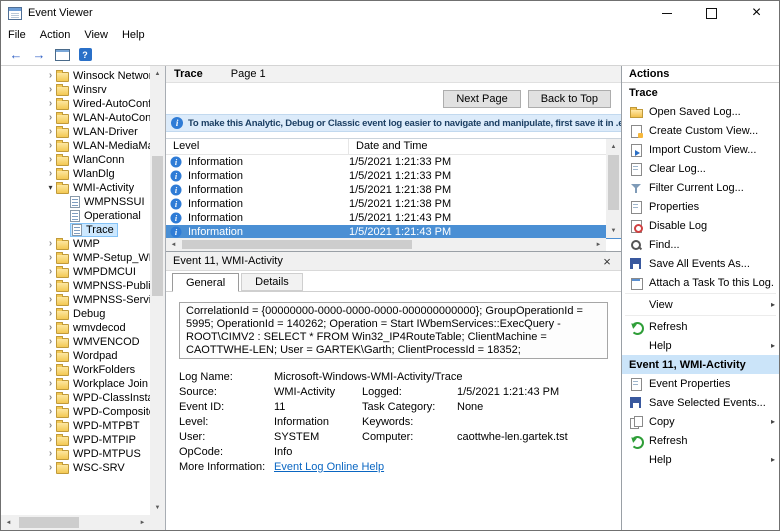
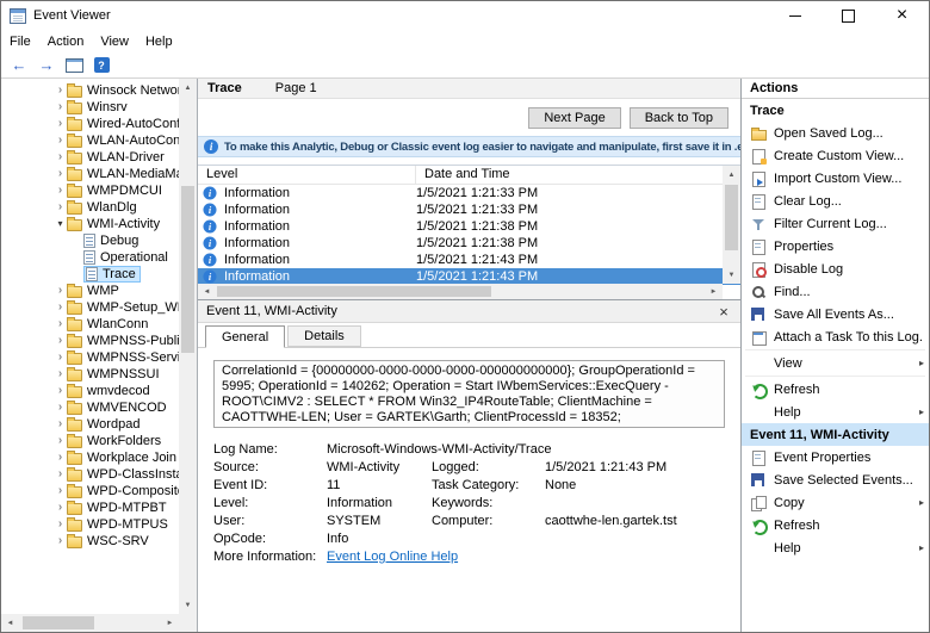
  Event Viewer
  File
  Action
  View
  Help
  Winsock Netwo
  Winsrv
  Wired-AutoCon
  WLAN-AutoCon
  WLAN-Driver
  WLAN-MediaM
- WlanConn
+ WMPDMCUI
  WlanDlg
  WMI-Activity
- WMPNSSUI
+ Debug
  Operational
  Trace
  WMP
  WMP-Setup_W
- WMPDMCUI
+ WlanConn
  WMPNSS-Publ
  WMPNSS-Serv
- Debug
+ WMPNSSUI
  wmvdecod
  WMVENCOD
  Wordpad
  WorkFolders
  Workplace Join
  WPD-ClassInst
  WPD-Composit
  WPD-MTPBT
- WPD-MTPIP
  WPD-MTPUS
  WSC-SRV
  Trace
  Page 1
  Next Page
  Back to Top
  To make this Analytic, Debug or Classic event log easier to navigate and manipulate, first save it in .
  Level
  Date and Time
  Information
  1/5/2021 1:21:33 PM
  Information
  1/5/2021 1:21:33 PM
  Information
  1/5/2021 1:21:38 PM
  Information
  1/5/2021 1:21:38 PM
  Information
  1/5/2021 1:21:43 PM
  Information
  1/5/2021 1:21:43 PM
  Event 11, WMI-Activity
  General
  Details
  CorrelationId = {00000000-0000-0000-0000-000000000000}; GroupOperationId = 5995; OperationId = 140262; Operation = Start IWbemServices::ExecQuery - ROOT\CIMV2 : SELECT * FROM Win32_IP4RouteTable; ClientMachine = CAOTTWHE-LEN; User = GARTEK\Garth; ClientProcessId = 18352;
  Log Name:
  Microsoft-Windows-WMI-Activity/Trace
  Source:
  WMI-Activity
  Logged:
  1/5/2021 1:21:43 PM
  Event ID:
  11
  Task Category:
  None
  Level:
  Information
  Keywords:
  User:
  SYSTEM
  Computer:
  caottwhe-len.gartek.tst
  OpCode:
  Info
  More Information:
  Event Log Online Help
  Actions
  Trace
  Open Saved Log...
  Create Custom View...
  Import Custom View...
  Clear Log...
  Filter Current Log...
  Properties
  Disable Log
  Find...
  Save All Events As...
  Attach a Task To this Log.
  View
  Refresh
  Help
  Event 11, WMI-Activity
  Event Properties
  Save Selected Events...
  Copy
  Refresh
  Help
